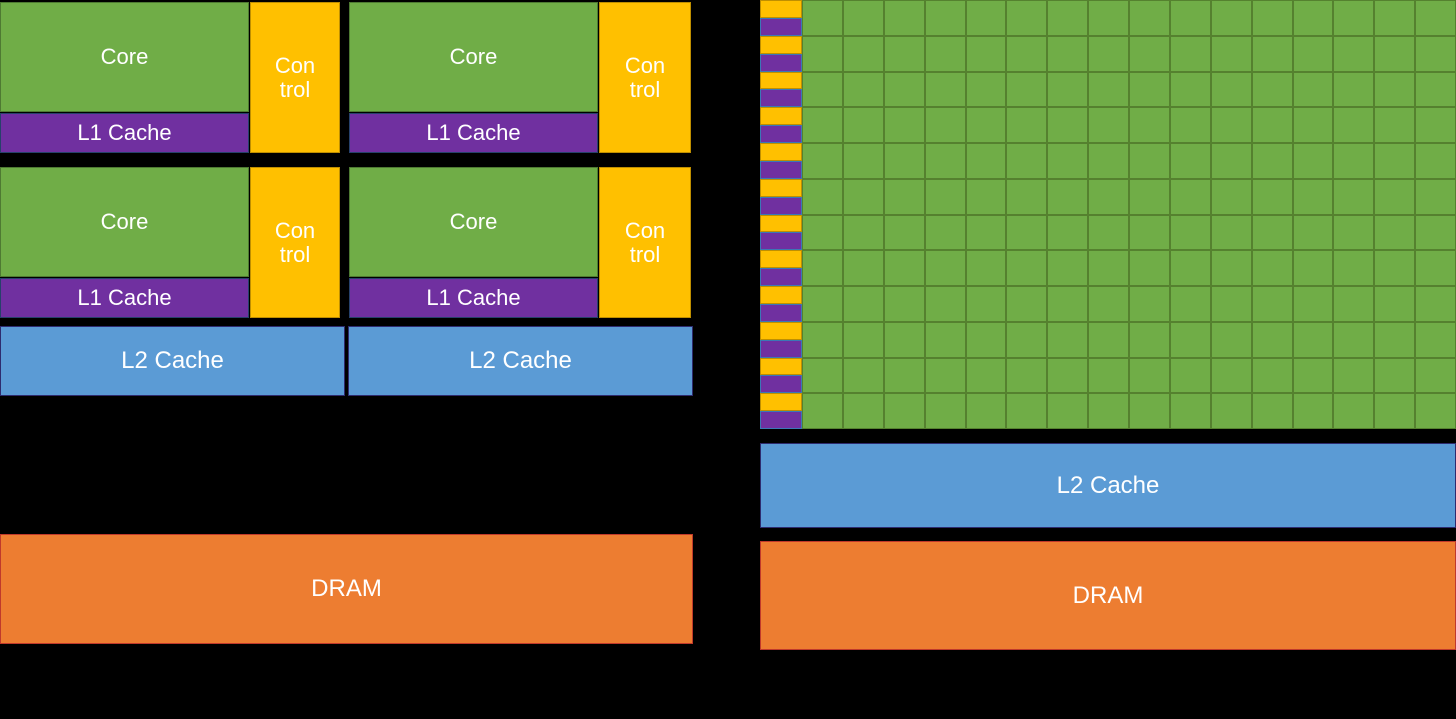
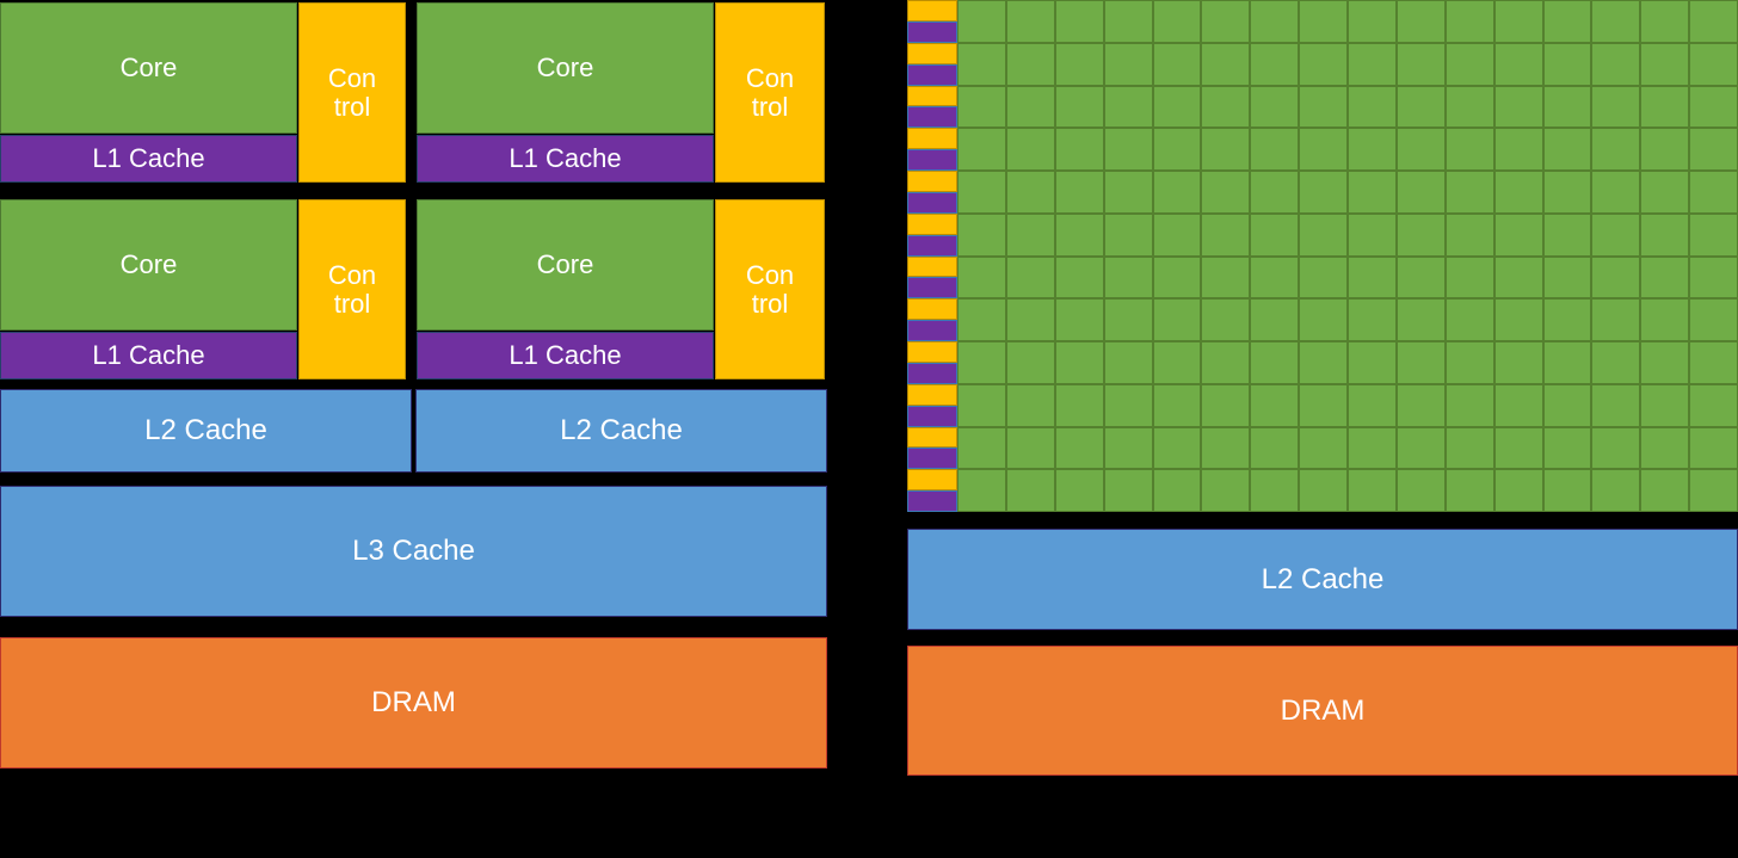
  Core
  L1 Cache
  Con
  trol
  Core
  L1 Cache
  Con
  trol
  Core
  L1 Cache
  Con
  trol
  Core
  L1 Cache
  Con
  trol
  L2 Cache
  L2 Cache
+ L3 Cache
  DRAM
  L2 Cache
  DRAM
